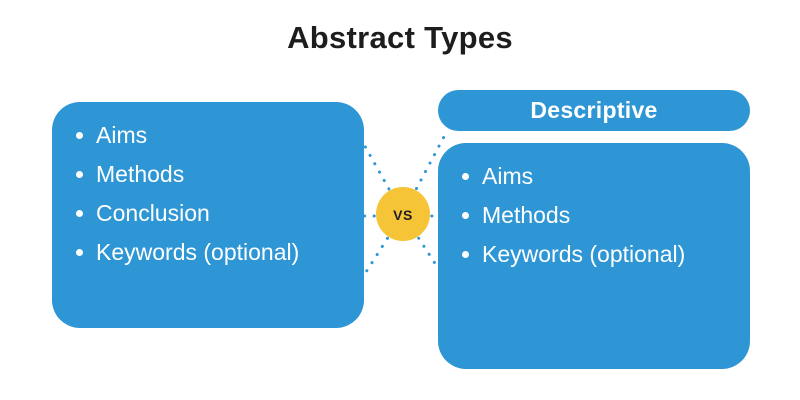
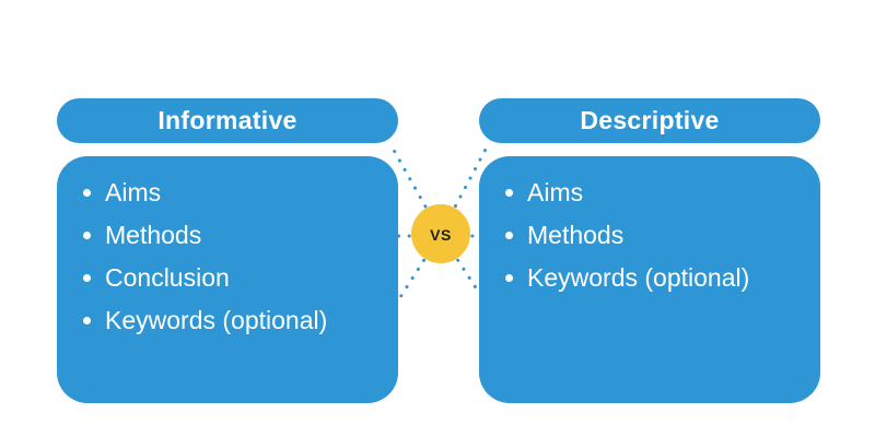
- Abstract Types
  VS
+ Informative
  Aims
  Methods
  Conclusion
  Keywords (optional)
  Descriptive
  Aims
  Methods
  Keywords (optional)
